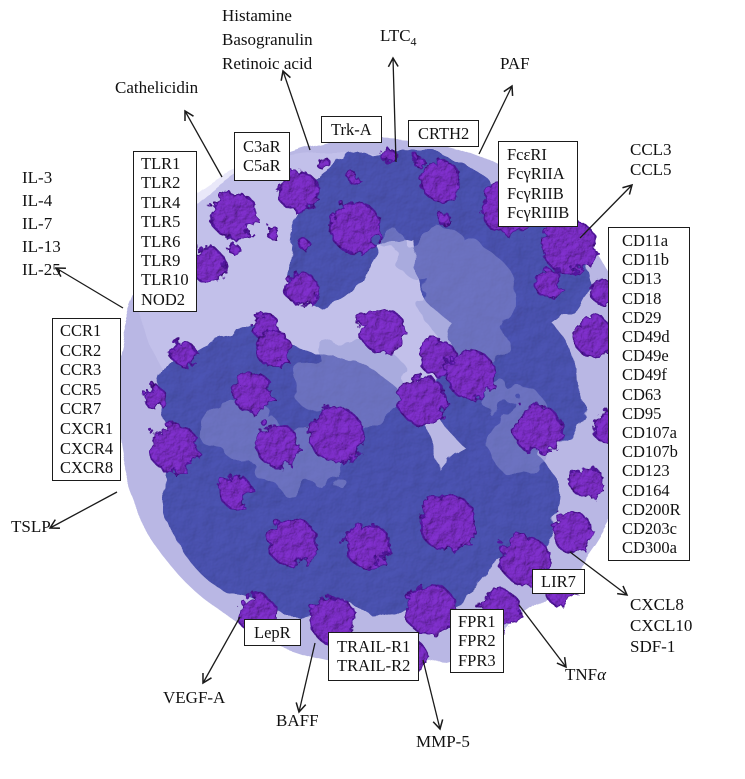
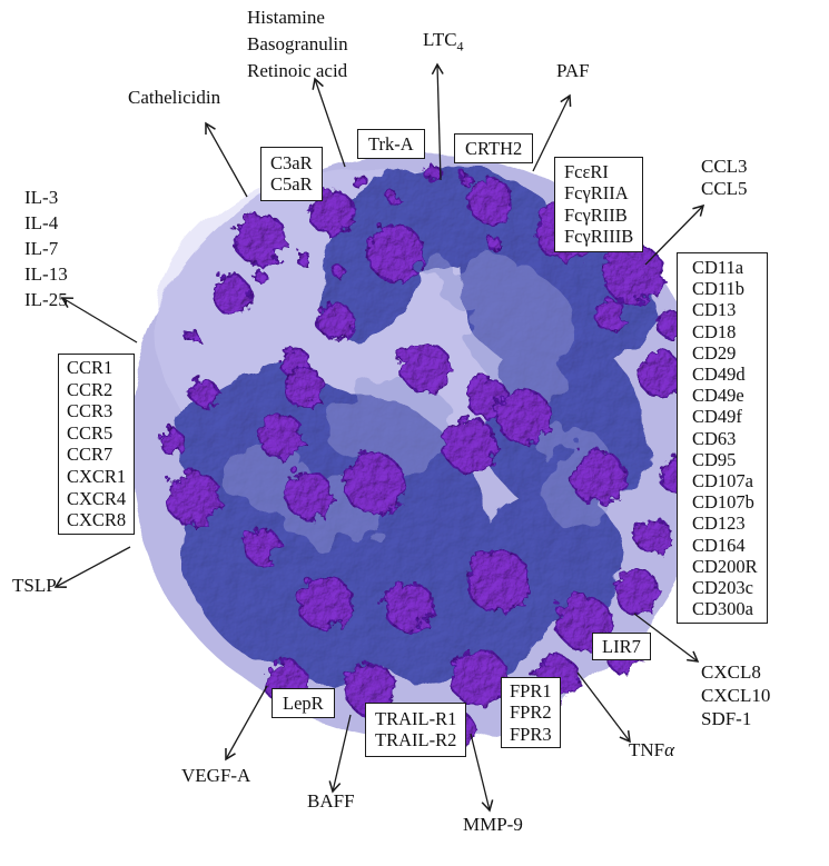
  Histamine
  Basogranulin
  Retinoic acid
  LTC4
  PAF
  Cathelicidin
  IL-3
  IL-4
  IL-7
  IL-13
  IL-25
  CCL3
  CCL5
  TSLP
  VEGF-A
  BAFF
- MMP-5
+ MMP-9
  TNFα
  CXCL8
  CXCL10
  SDF-1
- TLR1
- TLR2
- TLR4
- TLR5
- TLR6
- TLR9
- TLR10
- NOD2
  C3aR
  C5aR
  Trk-A
  CRTH2
  FcεRI
  FcγRIIA
  FcγRIIB
  FcγRIIIB
  CD11a
  CD11b
  CD13
  CD18
  CD29
  CD49d
  CD49e
  CD49f
  CD63
  CD95
  CD107a
  CD107b
  CD123
  CD164
  CD200R
  CD203c
  CD300a
  CCR1
  CCR2
  CCR3
  CCR5
  CCR7
  CXCR1
  CXCR4
  CXCR8
  LepR
  TRAIL-R1
  TRAIL-R2
  FPR1
  FPR2
  FPR3
  LIR7
